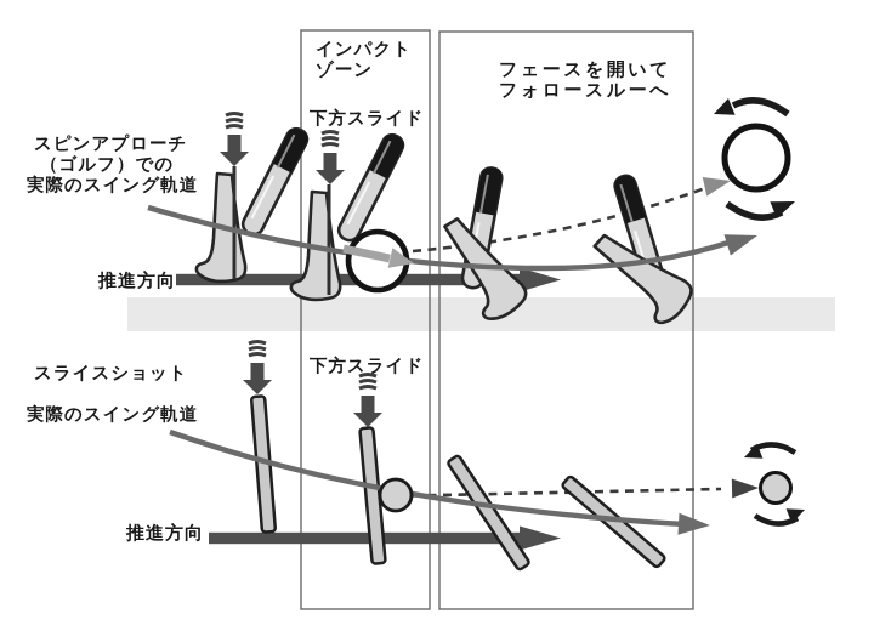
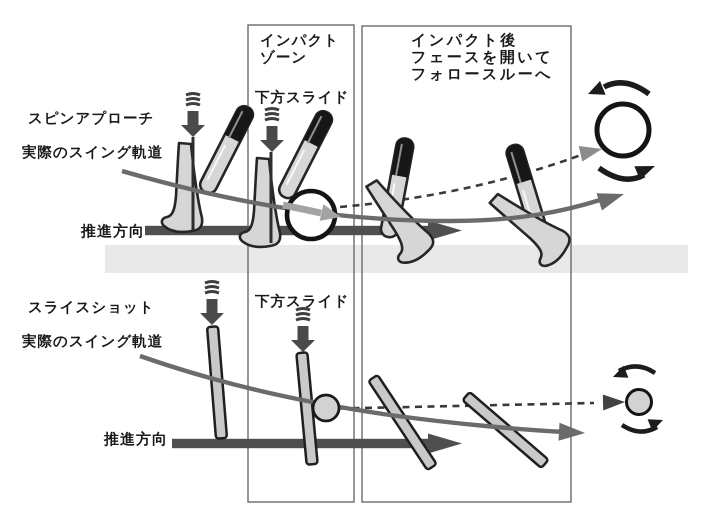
  インパクト
  ゾーン
+ インパクト後
  フェースを開いて
  フォロースルーへ
  スピンアプローチ
- （ゴルフ）での
  実際のスイング軌道
  下方スライド
  推進方向
  スライスショット
  実際のスイング軌道
  下方スライド
  推進方向
